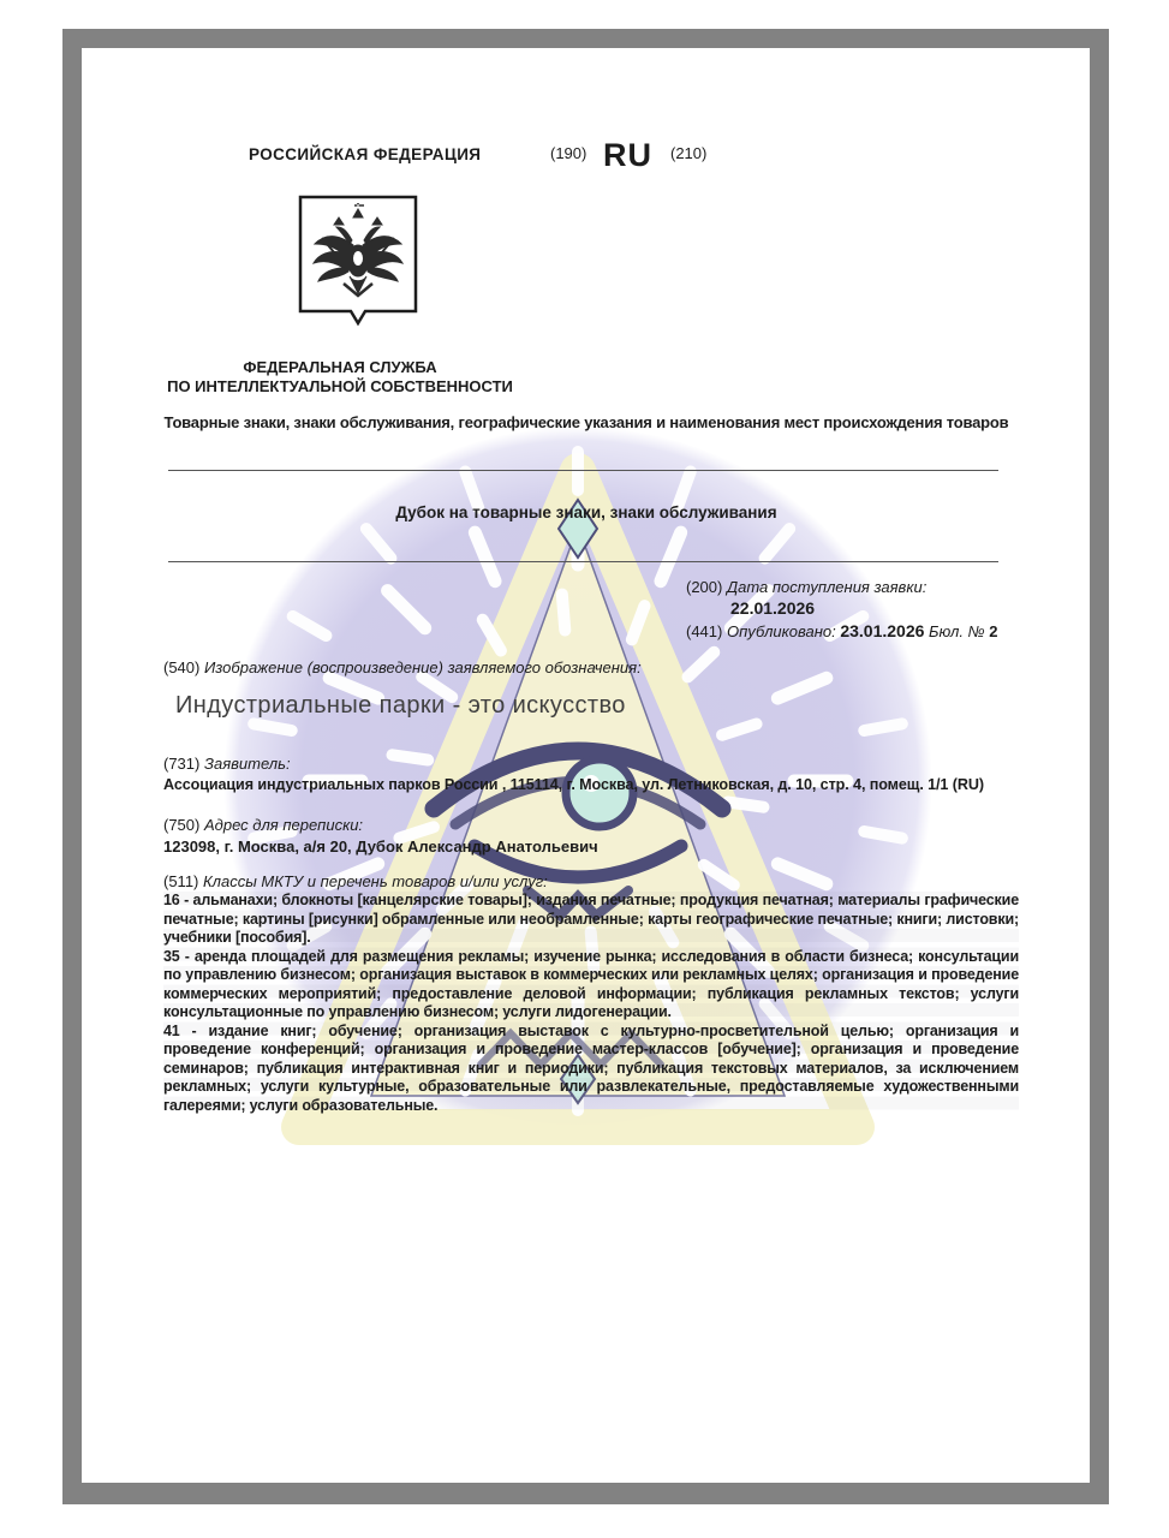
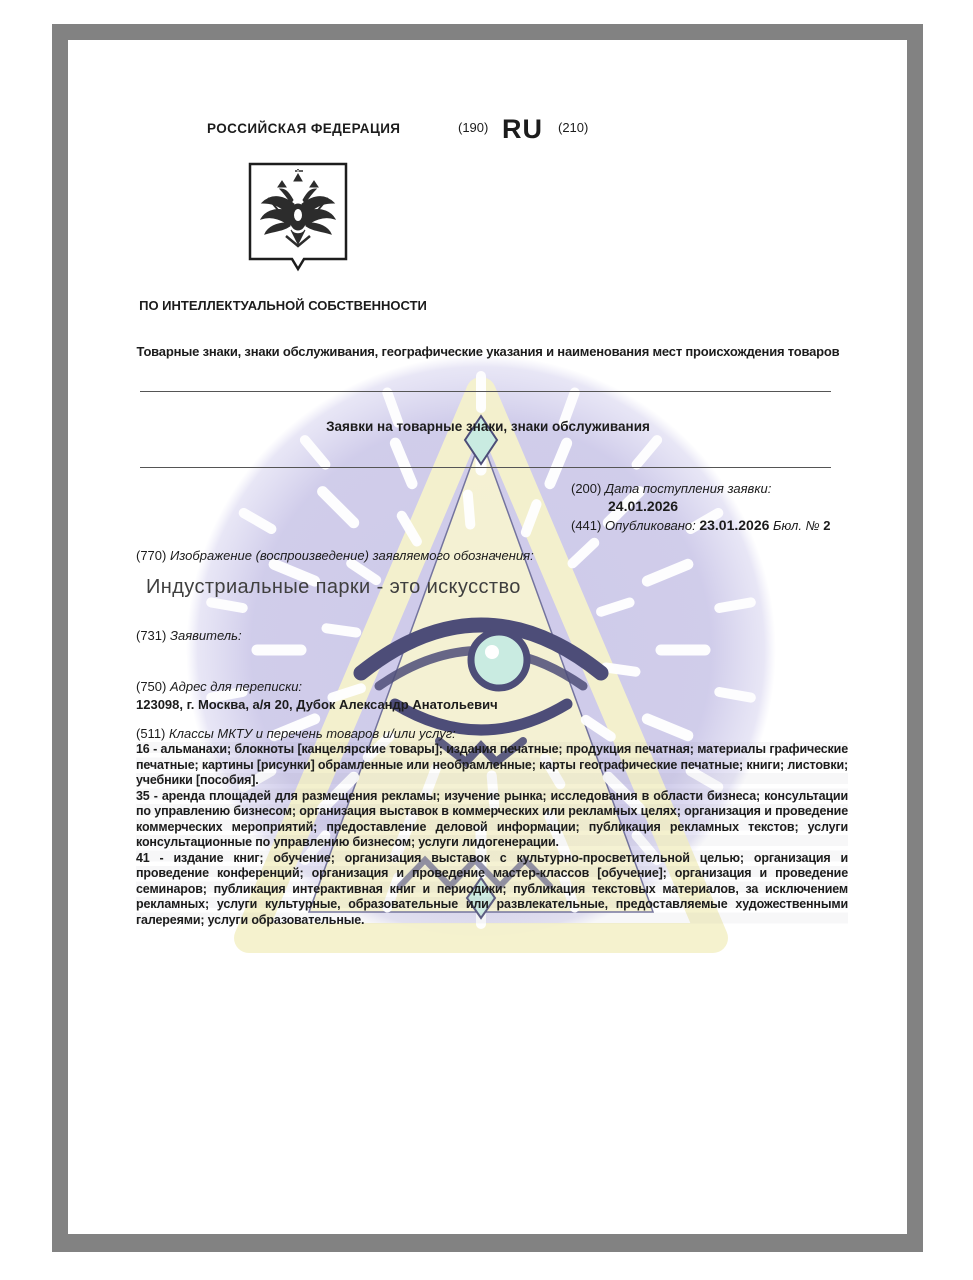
  РОССИЙСКАЯ ФЕДЕРАЦИЯ
  (190)
  RU
  (210)
- ФЕДЕРАЛЬНАЯ СЛУЖБА
  ПО ИНТЕЛЛЕКТУАЛЬНОЙ СОБСТВЕННОСТИ
  Товарные знаки, знаки обслуживания, географические указания и наименования мест происхождения товаров
- Дубок на товарные знаки, знаки обслуживания
+ Заявки на товарные знаки, знаки обслуживания
  (200) Дата поступления заявки:
- 22.01.2026
+ 24.01.2026
  (441) Опубликовано: 23.01.2026 Бюл. № 2
- (540) Изображение (воспроизведение) заявляемого обозначения:
+ (770) Изображение (воспроизведение) заявляемого обозначения:
  Индустриальные парки - это искусство
  (731) Заявитель:
- Ассоциация индустриальных парков России , 115114, г. Москва, ул. Летниковская, д. 10, стр. 4, помещ. 1/1 (RU)
  (750) Адрес для переписки:
  123098, г. Москва, а/я 20, Дубок Александр Анатольевич
  (511) Классы МКТУ и перечень товаров и/или услуг:
  16 - альманахи; блокноты [канцелярские товары]; издания печатные; продукция печатная; материалы графические печатные; картины [рисунки] обрамленные или необрамленные; карты географические печатные; книги; листовки; учебники [пособия].
  35 - аренда площадей для размещения рекламы; изучение рынка; исследования в области бизнеса; консультации по управлению бизнесом; организация выставок в коммерческих или рекламных целях; организация и проведение коммерческих мероприятий; предоставление деловой информации; публикация рекламных текстов; услуги консультационные по управлению бизнесом; услуги лидогенерации.
  41 - издание книг; обучение; организация выставок с культурно-просветительной целью; организация и проведение конференций; организация и проведение мастер-классов [обучение]; организация и проведение семинаров; публикация интерактивная книг и периодики; публикация текстовых материалов, за исключением рекламных; услуги культурные, образовательные или развлекательные, предоставляемые художественными галереями; услуги образовательные.
